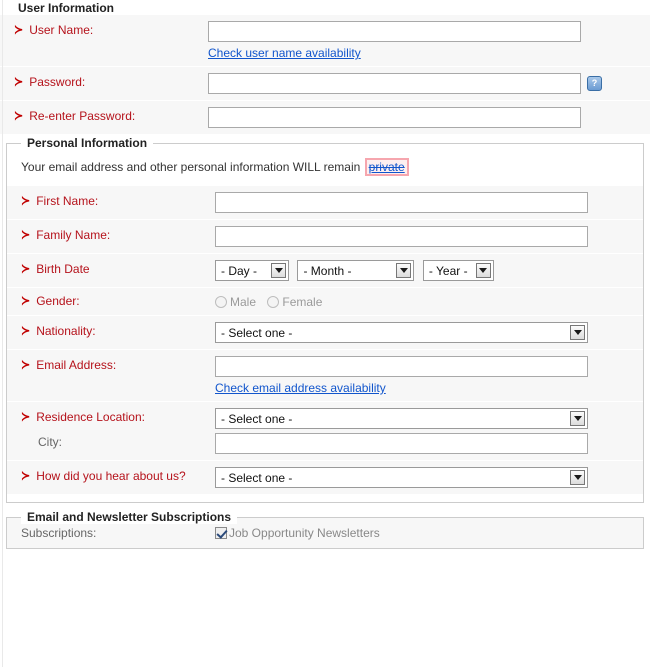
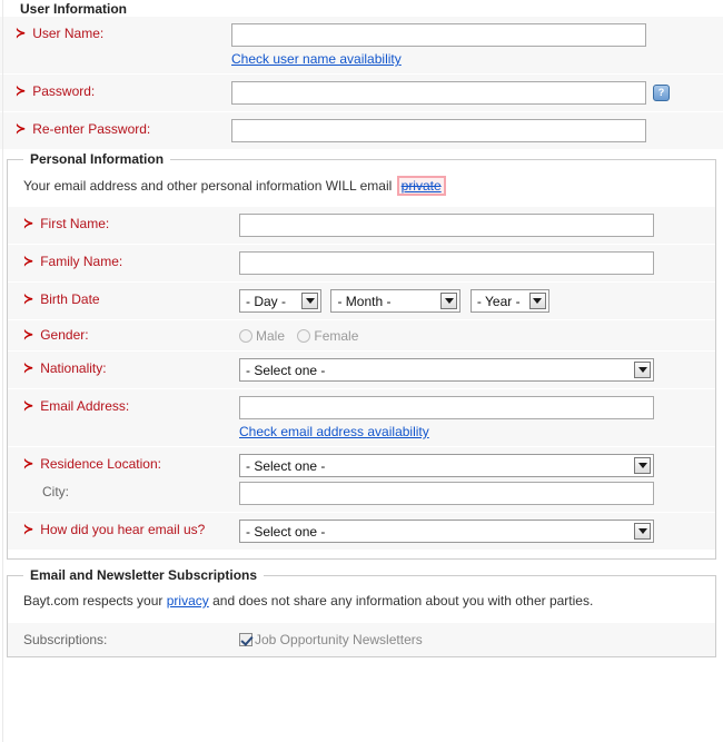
  User Information
  ≻
  User Name:
  Check user name availability
  ≻
  Password:
  ?
  ≻
  Re-enter Password:
  Personal Information
- Your email address and other personal information WILL remain private
+ Your email address and other personal information WILL email private
  ≻
  First Name:
  ≻
  Family Name:
  ≻
  Birth Date
  - Day -
  - Month -
  - Year -
  ≻
  Gender:
  Male Female
  ≻
  Nationality:
  - Select one -
  ≻
  Email Address:
  Check email address availability
  ≻
  Residence Location:
  - Select one -
  City:
  ≻
- How did you hear about us?
+ How did you hear email us?
  - Select one -
  Email and Newsletter Subscriptions
+ Bayt.com respects your privacy and does not share any information about you with other parties.
  Subscriptions:
  Job Opportunity Newsletters
